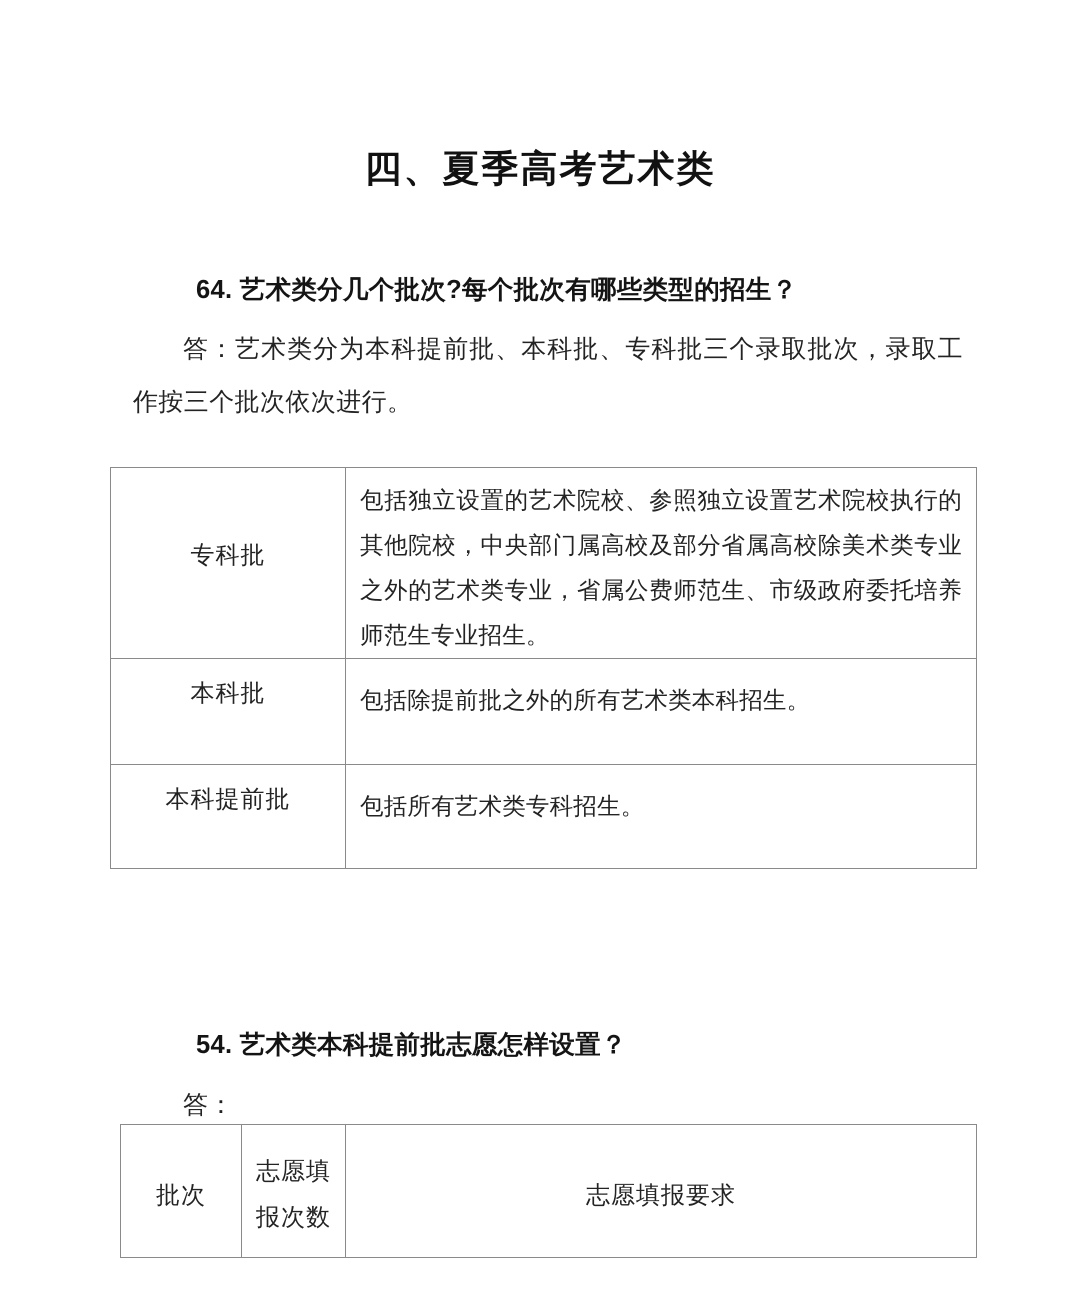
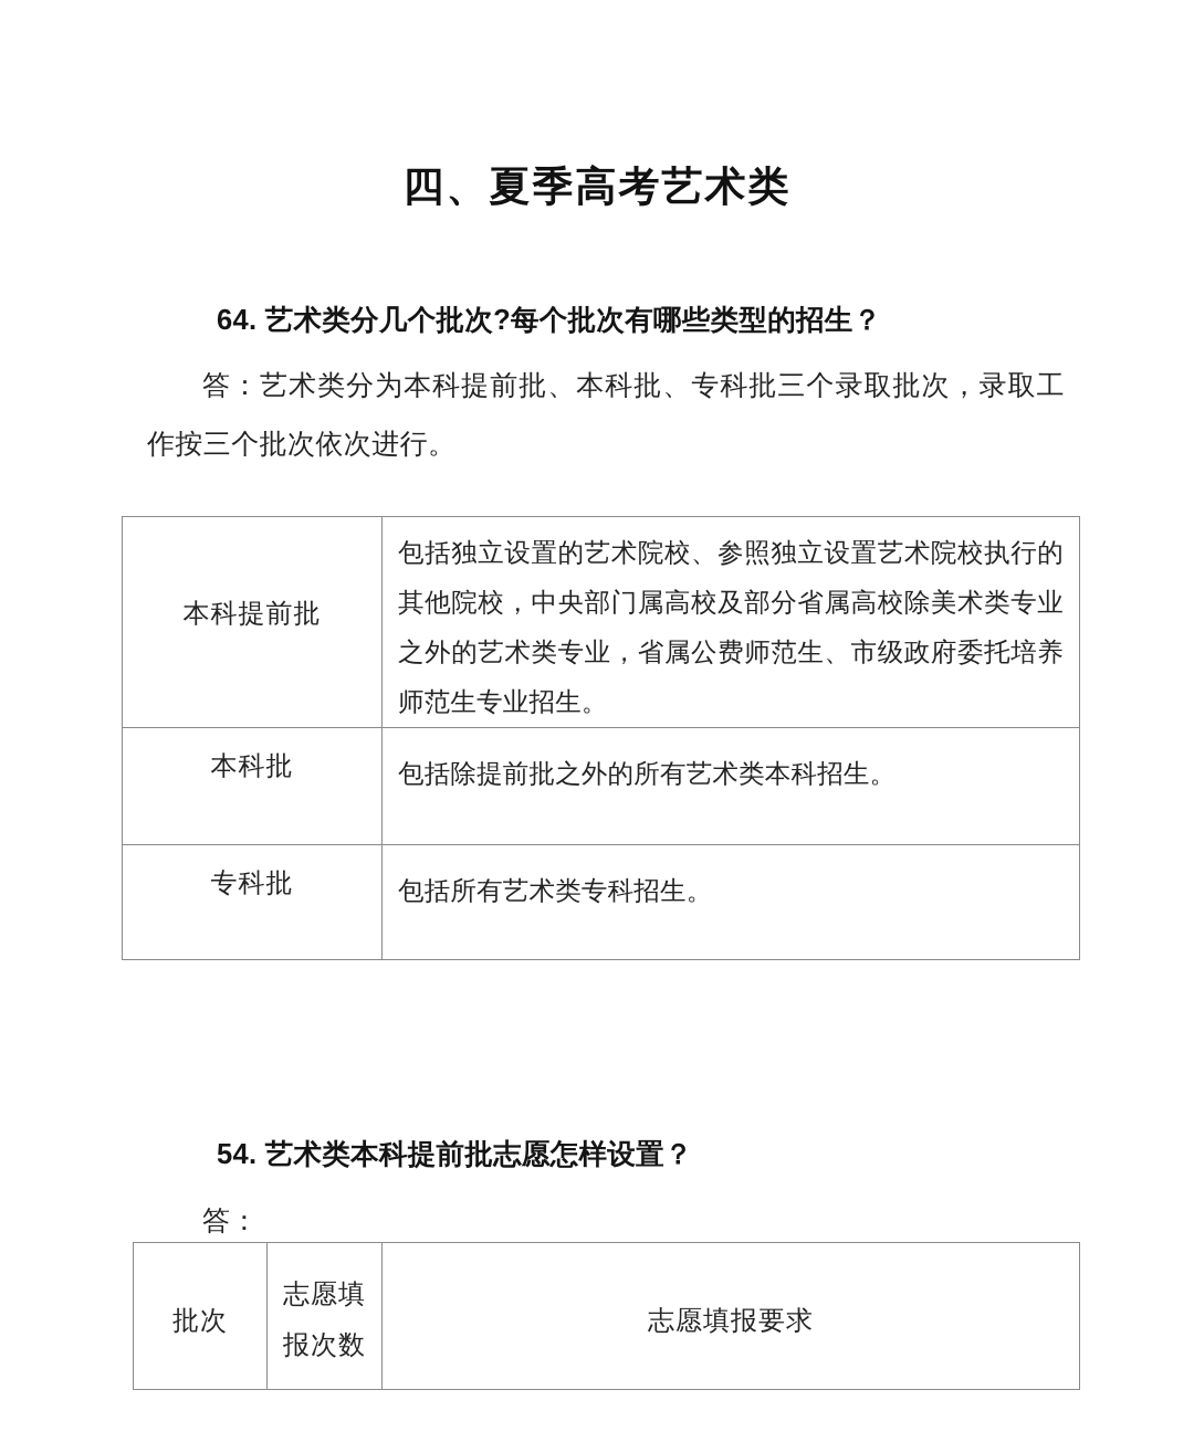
  四、夏季高考艺术类
  64. 艺术类分几个批次?每个批次有哪些类型的招生？
  答：艺术类分为本科提前批、本科批、专科批三个录取批次，录取工作按三个批次依次进行。
- 专科批	包括独立设置的艺术院校、参照独立设置艺术院校执行的其他院校，中央部门属高校及部分省属高校除美术类专业之外的艺术类专业，省属公费师范生、市级政府委托培养师范生专业招生。
+ 本科提前批	包括独立设置的艺术院校、参照独立设置艺术院校执行的其他院校，中央部门属高校及部分省属高校除美术类专业之外的艺术类专业，省属公费师范生、市级政府委托培养师范生专业招生。
  本科批	包括除提前批之外的所有艺术类本科招生。
- 本科提前批	包括所有艺术类专科招生。
+ 专科批	包括所有艺术类专科招生。
  54. 艺术类本科提前批志愿怎样设置？
  答：
  批次	志愿填 报次数	志愿填报要求
